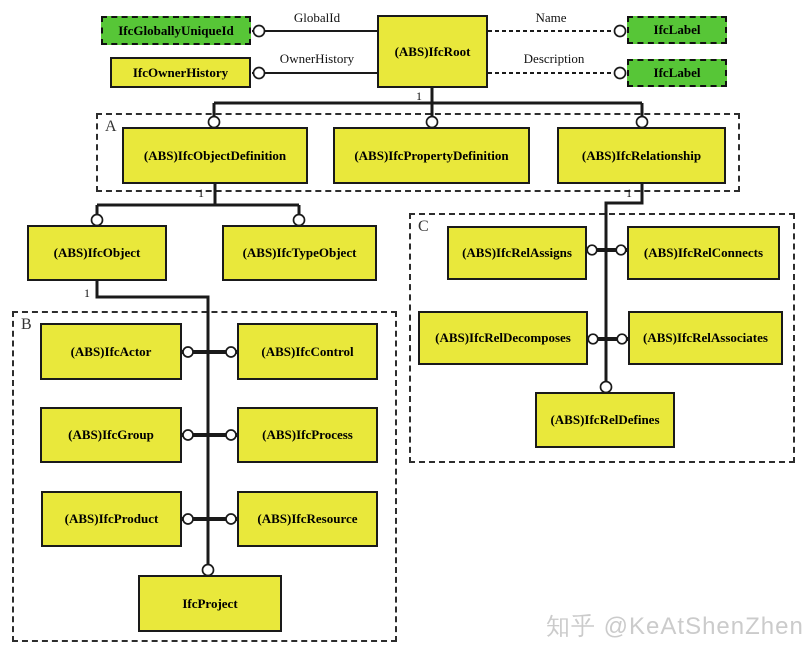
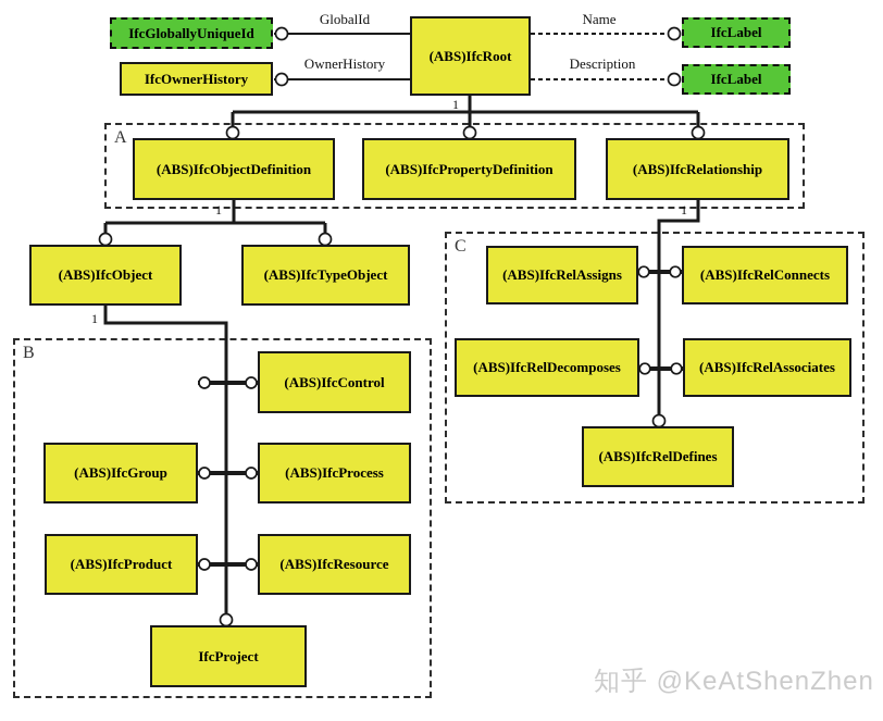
  A
  B
  C
  IfcGloballyUniqueId
  IfcOwnerHistory
  (ABS)IfcRoot
  IfcLabel
  IfcLabel
  (ABS)IfcObjectDefinition
  (ABS)IfcPropertyDefinition
  (ABS)IfcRelationship
  (ABS)IfcObject
  (ABS)IfcTypeObject
- (ABS)IfcActor
  (ABS)IfcControl
  (ABS)IfcGroup
  (ABS)IfcProcess
  (ABS)IfcProduct
  (ABS)IfcResource
  IfcProject
  (ABS)IfcRelAssigns
  (ABS)IfcRelConnects
  (ABS)IfcRelDecomposes
  (ABS)IfcRelAssociates
  (ABS)IfcRelDefines
  GlobalId
  OwnerHistory
  Name
  Description
  1
  1
  1
  1
  知乎 @KeAtShenZhen
